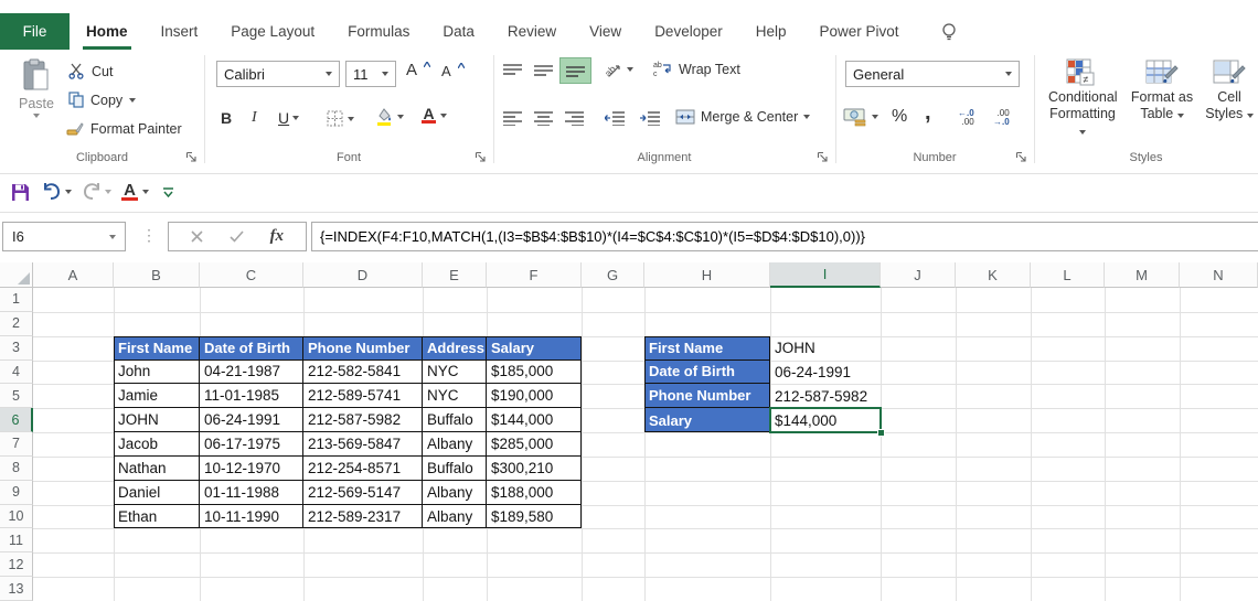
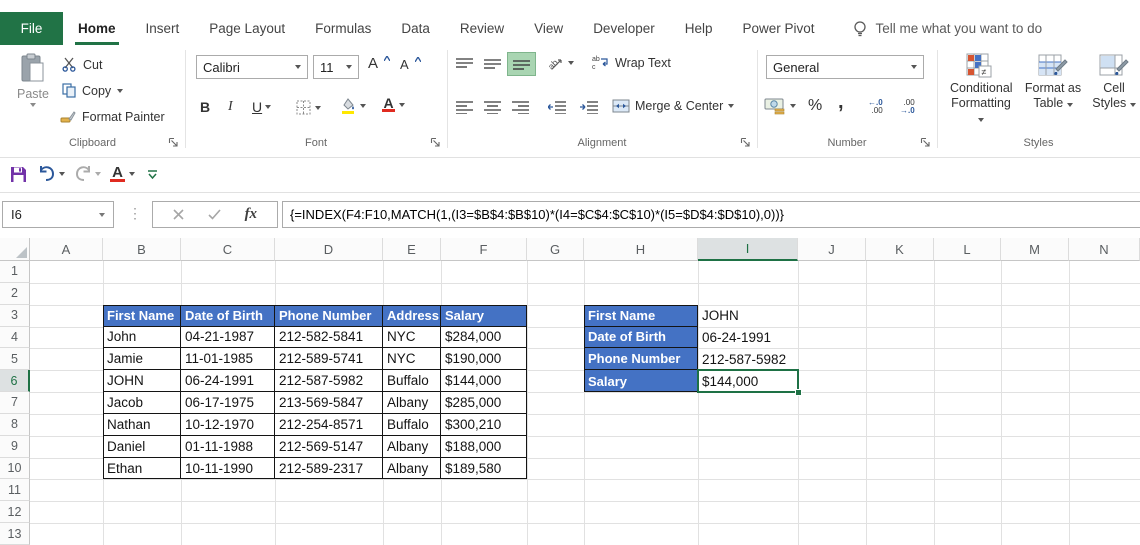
  File
  Home
  Insert
  Page Layout
  Formulas
  Data
  Review
  View
  Developer
  Help
  Power Pivot
+ Tell me what you want to do
  Paste
  Cut
  Copy
  Format Painter
  Clipboard
  Calibri
  11
  A
  A
  B
  I
  U
  A
  Font
  Wrap Text
  Merge & Center
  Alignment
  General
  %
  ,
  ←.0
  .00
  .00
  →.0
  Number
  ≠
  Conditional
  Formatting
  Format as
  Table
  Cell
  Styles
  Styles
  A
  I6
  ⋮
  fx
  {=INDEX(F4:F10,MATCH(1,(I3=$B$4:$B$10)*(I4=$C$4:$C$10)*(I5=$D$4:$D$10),0))}
  A
  B
  C
  D
  E
  F
  G
  H
  I
  J
  K
  L
  M
  N
  1
  2
  3
  4
  5
  6
  7
  8
  9
  10
  11
  12
  13
  First Name
  Date of Birth
  Phone Number
  Address
  Salary
  John
  04-21-1987
  212-582-5841
  NYC
- $185,000
+ $284,000
  Jamie
  11-01-1985
  212-589-5741
  NYC
  $190,000
  JOHN
  06-24-1991
  212-587-5982
  Buffalo
  $144,000
  Jacob
  06-17-1975
  213-569-5847
  Albany
  $285,000
  Nathan
  10-12-1970
  212-254-8571
  Buffalo
  $300,210
  Daniel
  01-11-1988
  212-569-5147
  Albany
  $188,000
  Ethan
  10-11-1990
  212-589-2317
  Albany
  $189,580
  First Name
  JOHN
  Date of Birth
  06-24-1991
  Phone Number
  212-587-5982
  Salary
  $144,000
